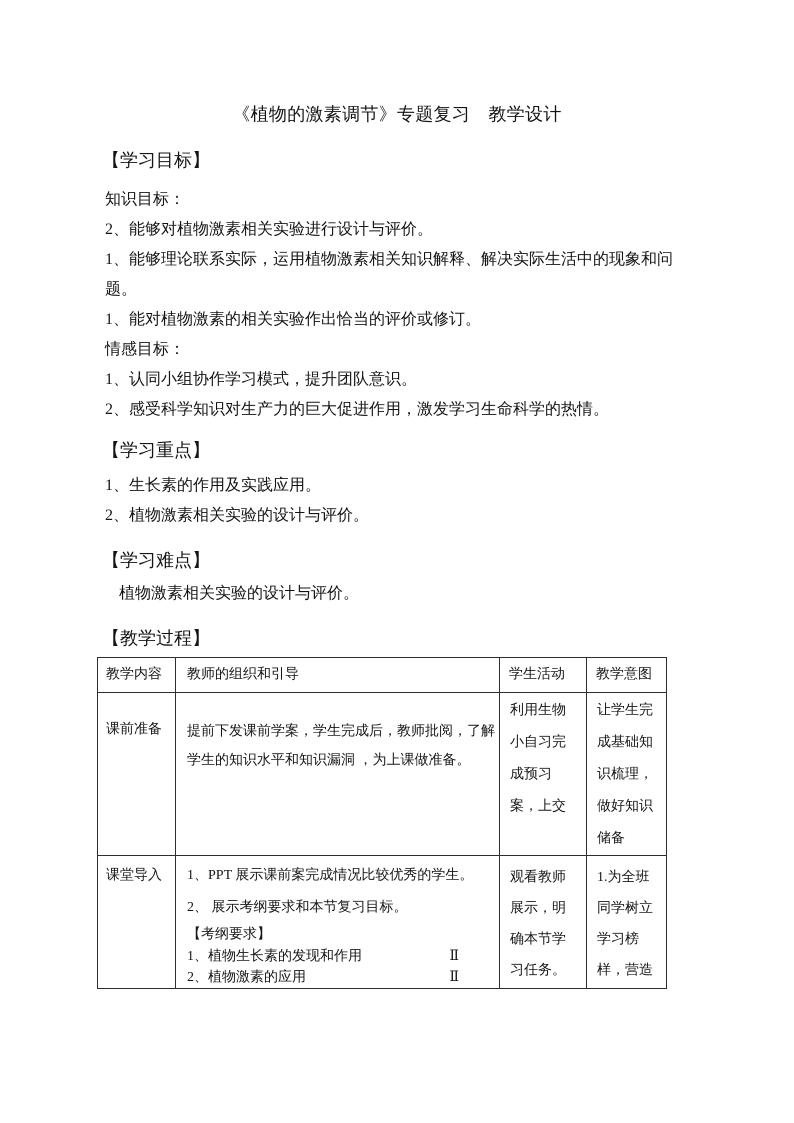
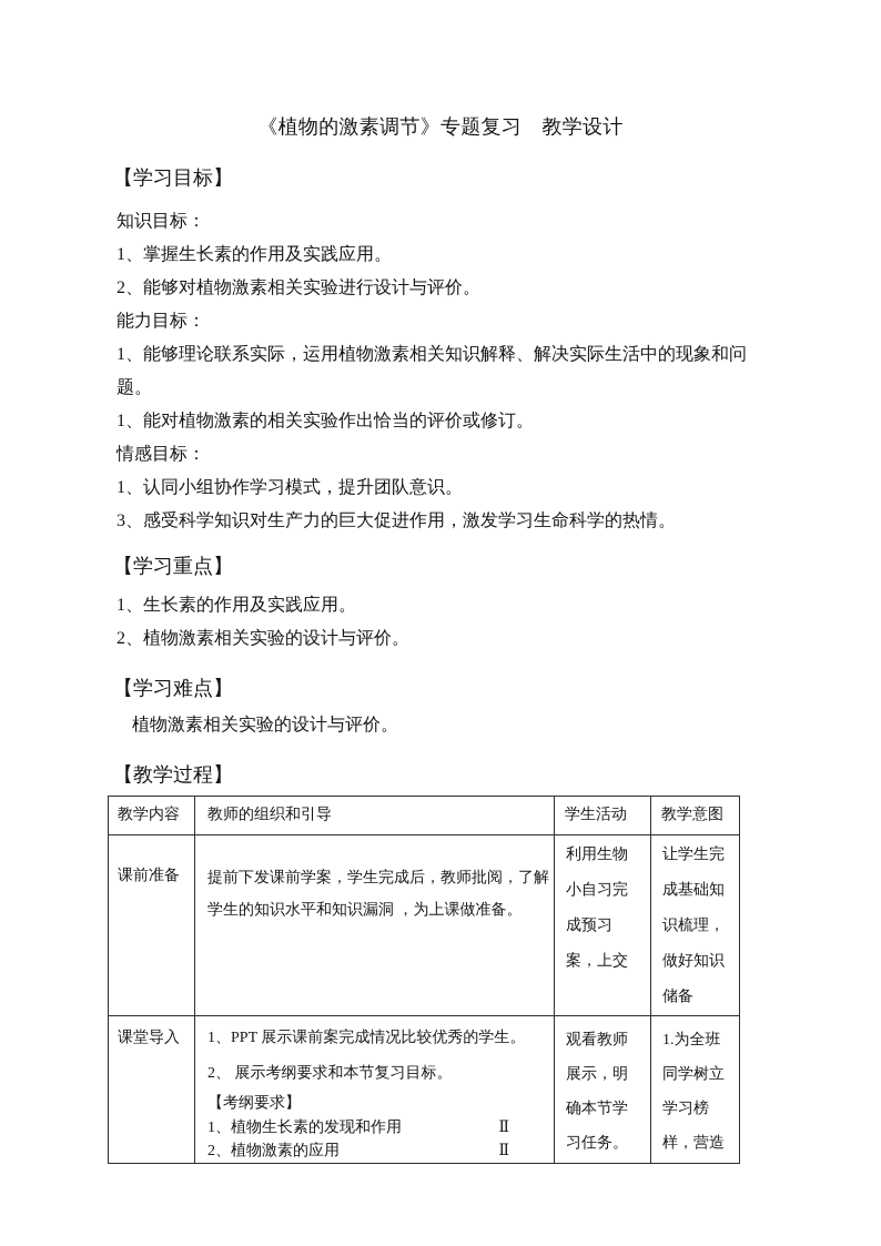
  《植物的激素调节》专题复习 教学设计
  【学习目标】
  知识目标：
+ 1、掌握生长素的作用及实践应用。
  2、能够对植物激素相关实验进行设计与评价。
+ 能力目标：
  1、能够理论联系实际，运用植物激素相关知识解释、解决实际生活中的现象和问题。
  1、能对植物激素的相关实验作出恰当的评价或修订。
  情感目标：
  1、认同小组协作学习模式，提升团队意识。
- 2、感受科学知识对生产力的巨大促进作用，激发学习生命科学的热情。
+ 3、感受科学知识对生产力的巨大促进作用，激发学习生命科学的热情。
  【学习重点】
  1、生长素的作用及实践应用。
  2、植物激素相关实验的设计与评价。
  【学习难点】
  植物激素相关实验的设计与评价。
  【教学过程】
  教学内容	教师的组织和引导	学生活动	教学意图
  课前准备	提前下发课前学案，学生完成后，教师批阅，了解学生的知识水平和知识漏洞 ，为上课做准备。	利用生物小自习完成预习案，上交	让学生完成基础知识梳理，做好知识储备
  课堂导入	1、PPT 展示课前案完成情况比较优秀的学生。 2、 展示考纲要求和本节复习目标。 【考纲要求】 1、植物生长素的发现和作用 Ⅱ 2、植物激素的应用 Ⅱ	观看教师展示，明确本节学习任务。	1.为全班同学树立学习榜样，营造
